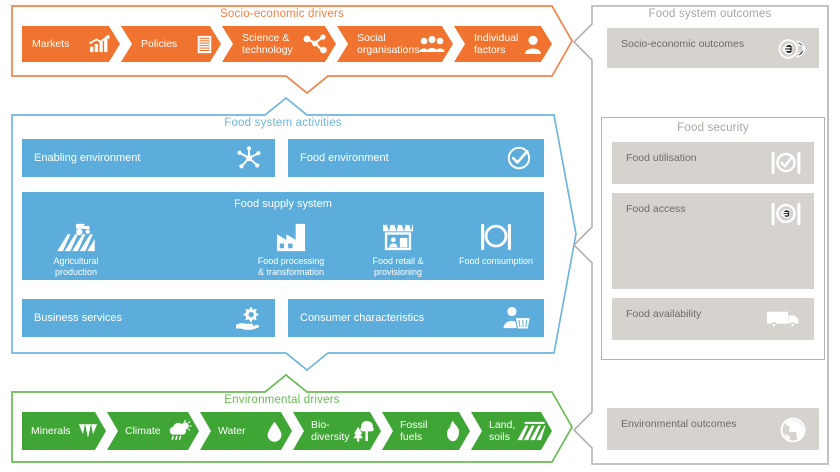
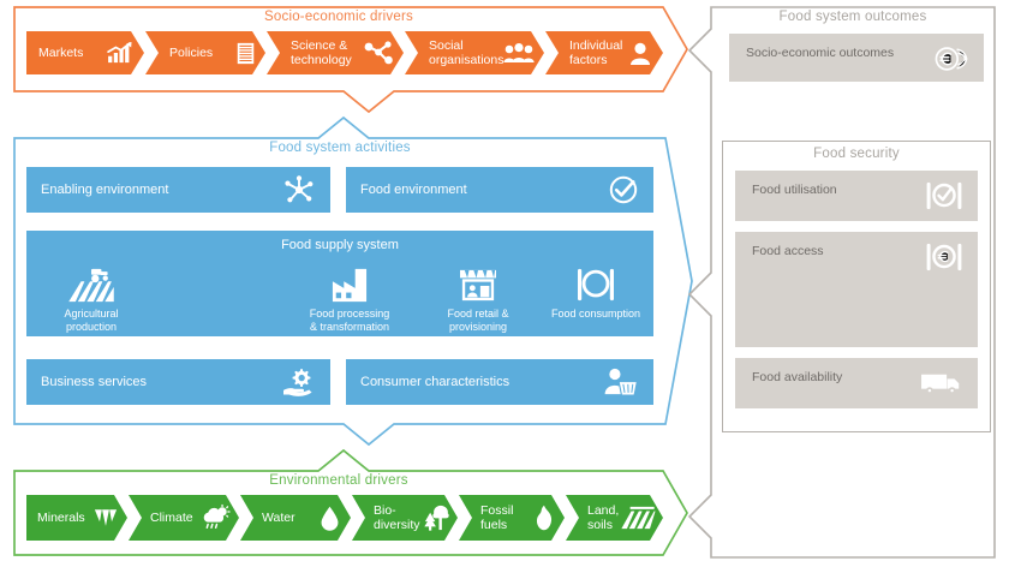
  Socio-economic drivers
  Markets
  Policies
  Science &
  technology
  Social
  organisations
  Individual
  factors
  Food system activities
  Enabling environment
  Food environment
  Food supply system
  Agricultural
  production
  Food processing
  & transformation
  Food retail &
  provisioning
  Food consumption
  Business services
  Consumer characteristics
  Environmental drivers
  Minerals
  Climate
  Water
  Bio-
  diversity
  Fossil
  fuels
  Land,
  soils
  Food system outcomes
  Socio-economic outcomes
  Food security
  Food utilisation
  Food access
  Food availability
- Environmental outcomes
